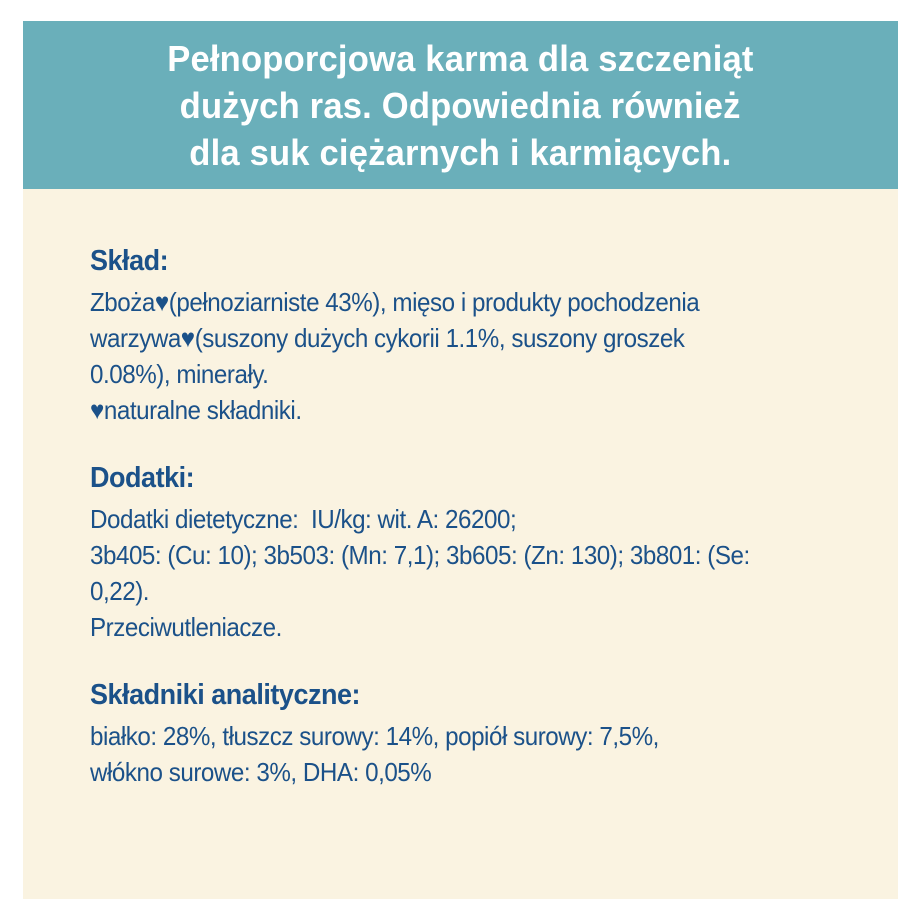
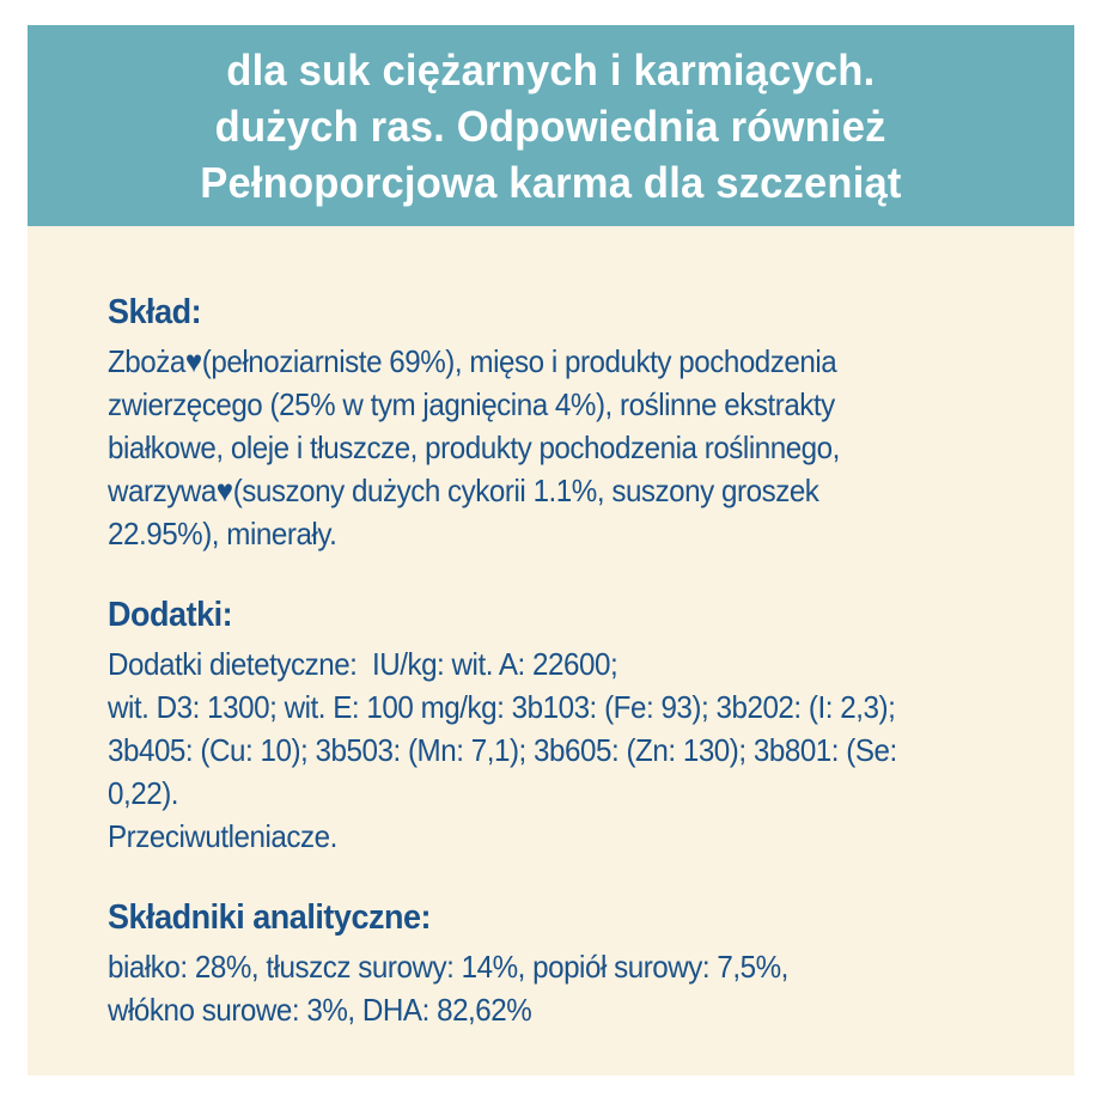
- Pełnoporcjowa karma dla szczeniąt
+ dla suk ciężarnych i karmiących.
  dużych ras. Odpowiednia również
- dla suk ciężarnych i karmiących.
+ Pełnoporcjowa karma dla szczeniąt
  Skład:
- Zboża♥(pełnoziarniste 43%), mięso i produkty pochodzenia
+ Zboża♥(pełnoziarniste 69%), mięso i produkty pochodzenia
+ zwierzęcego (25% w tym jagnięcina 4%), roślinne ekstrakty
+ białkowe, oleje i tłuszcze, produkty pochodzenia roślinnego,
  warzywa♥(suszony dużych cykorii 1.1%, suszony groszek
- 0.08%), minerały.
+ 22.95%), minerały.
- ♥naturalne składniki.
  Dodatki:
- Dodatki dietetyczne: IU/kg: wit. A: 26200;
+ Dodatki dietetyczne: IU/kg: wit. A: 22600;
+ wit. D3: 1300; wit. E: 100 mg/kg: 3b103: (Fe: 93); 3b202: (I: 2,3);
  3b405: (Cu: 10); 3b503: (Mn: 7,1); 3b605: (Zn: 130); 3b801: (Se:
  0,22).
  Przeciwutleniacze.
  Składniki analityczne:
  białko: 28%, tłuszcz surowy: 14%, popiół surowy: 7,5%,
- włókno surowe: 3%, DHA: 0,05%
+ włókno surowe: 3%, DHA: 82,62%
